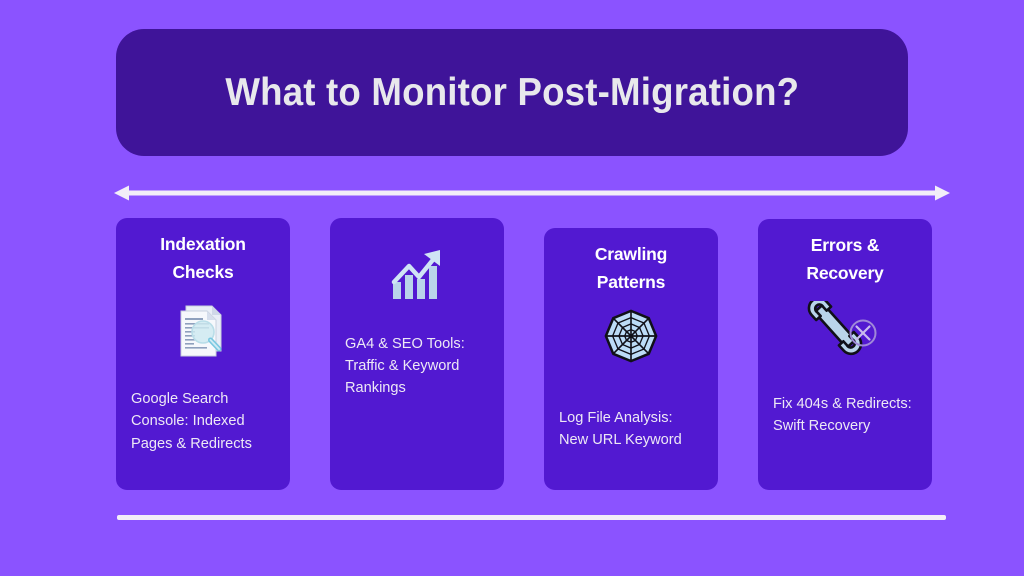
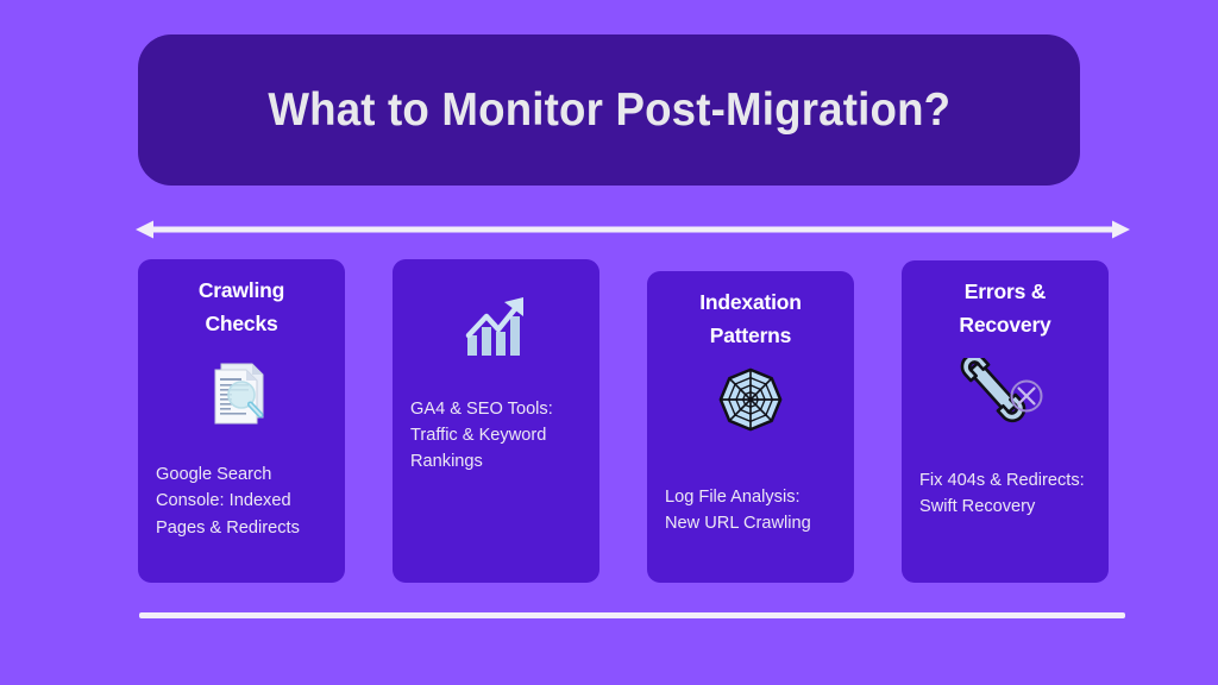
  What to Monitor Post-Migration?
- Indexation
+ Crawling
  Checks
  Google Search Console: Indexed Pages & Redirects
  GA4 & SEO Tools: Traffic & Keyword Rankings
- Crawling
+ Indexation
  Patterns
- Log File Analysis: New URL Keyword
+ Log File Analysis: New URL Crawling
  Errors &
  Recovery
  Fix 404s & Redirects: Swift Recovery
